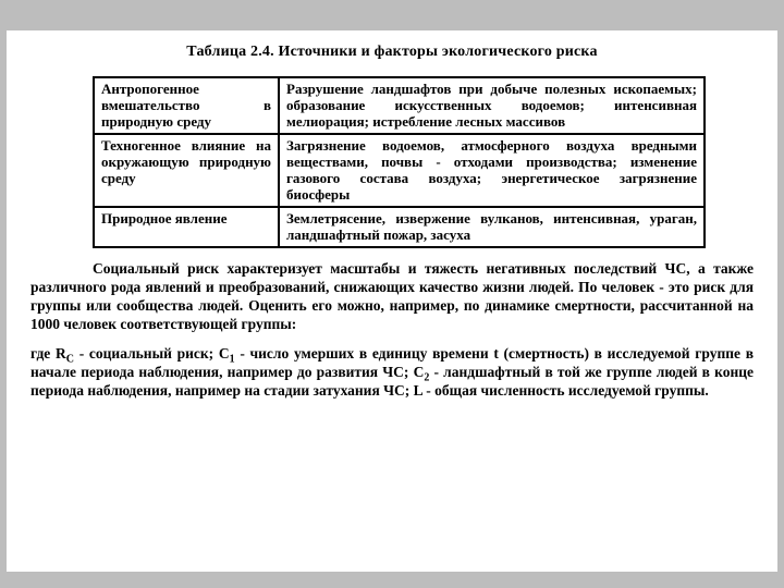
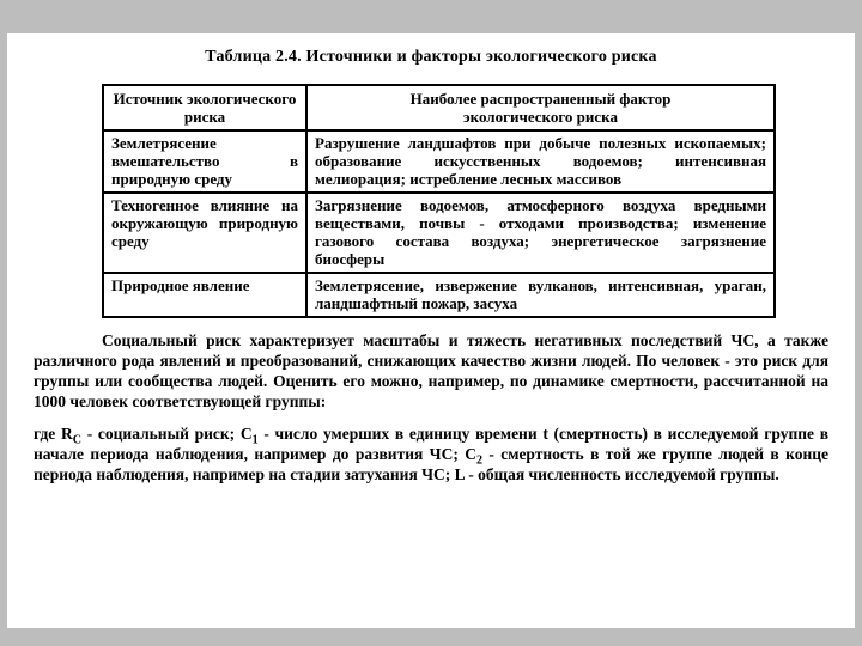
  Таблица 2.4. Источники и факторы экологического риска
+ Источник экологического риска	Наиболее распространенный фактор экологического риска
- Антропогенное вмешательство в природную среду	Разрушение ландшафтов при добыче полезных ископаемых; образование искусственных водоемов; интенсивная мелиорация; истребление лесных массивов
+ Землетрясение вмешательство в природную среду	Разрушение ландшафтов при добыче полезных ископаемых; образование искусственных водоемов; интенсивная мелиорация; истребление лесных массивов
  Техногенное влияние на окружающую природную среду	Загрязнение водоемов, атмосферного воздуха вредными веществами, почвы - отходами производства; изменение газового состава воздуха; энергетическое загрязнение биосферы
  Природное явление	Землетрясение, извержение вулканов, интенсивная, ураган, ландшафтный пожар, засуха
  Социальный риск характеризует масштабы и тяжесть негативных последствий ЧС, а также различного рода явлений и преобразований, снижающих качество жизни людей. По человек - это риск для группы или сообщества людей. Оценить его можно, например, по динамике смертности, рассчитанной на 1000 человек соответствующей группы:
- где RC - социальный риск; C1 - число умерших в единицу времени t (смертность) в исследуемой группе в начале периода наблюдения, например до развития ЧС; C2 - ландшафтный в той же группе людей в конце периода наблюдения, например на стадии затухания ЧС; L - общая численность исследуемой группы.
+ где RC - социальный риск; C1 - число умерших в единицу времени t (смертность) в исследуемой группе в начале периода наблюдения, например до развития ЧС; C2 - смертность в той же группе людей в конце периода наблюдения, например на стадии затухания ЧС; L - общая численность исследуемой группы.
